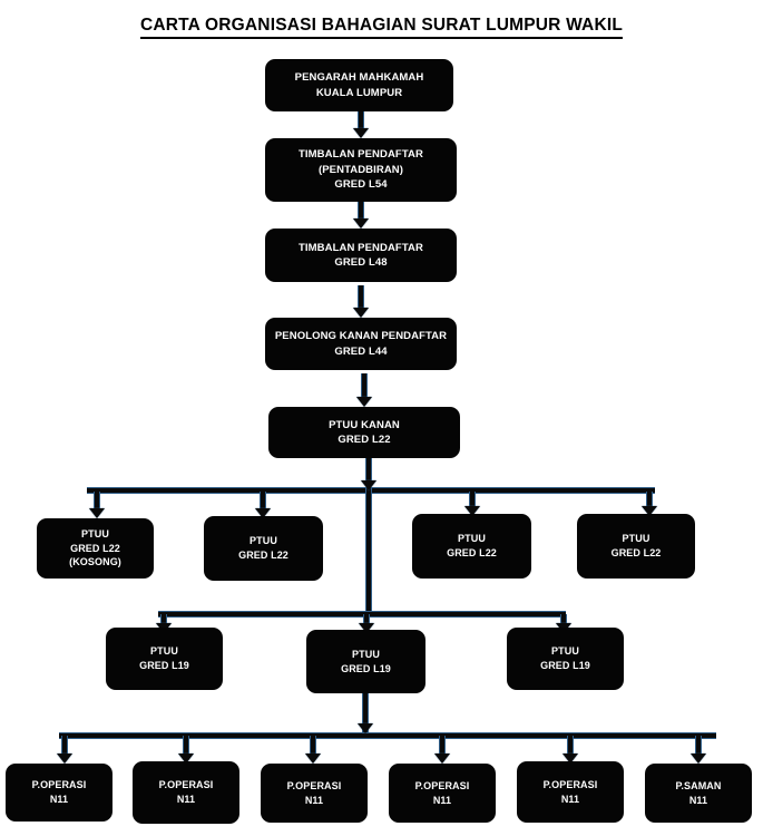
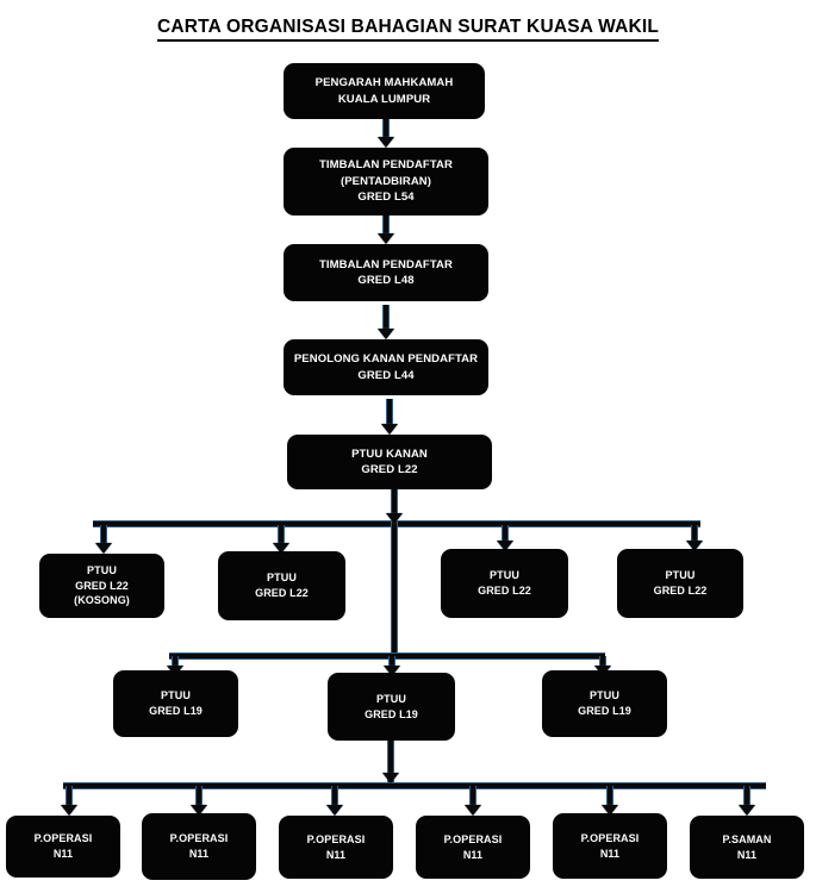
- CARTA ORGANISASI BAHAGIAN SURAT LUMPUR WAKIL
+ CARTA ORGANISASI BAHAGIAN SURAT KUASA WAKIL
  PENGARAH MAHKAMAH
  KUALA LUMPUR
  TIMBALAN PENDAFTAR
  (PENTADBIRAN)
  GRED L54
  TIMBALAN PENDAFTAR
  GRED L48
  PENOLONG KANAN PENDAFTAR
  GRED L44
  PTUU KANAN
  GRED L22
  PTUU
  GRED L22
  (KOSONG)
  PTUU
  GRED L22
  PTUU
  GRED L22
  PTUU
  GRED L22
  PTUU
  GRED L19
  PTUU
  GRED L19
  PTUU
  GRED L19
  P.OPERASI
  N11
  P.OPERASI
  N11
  P.OPERASI
  N11
  P.OPERASI
  N11
  P.OPERASI
  N11
  P.SAMAN
  N11
